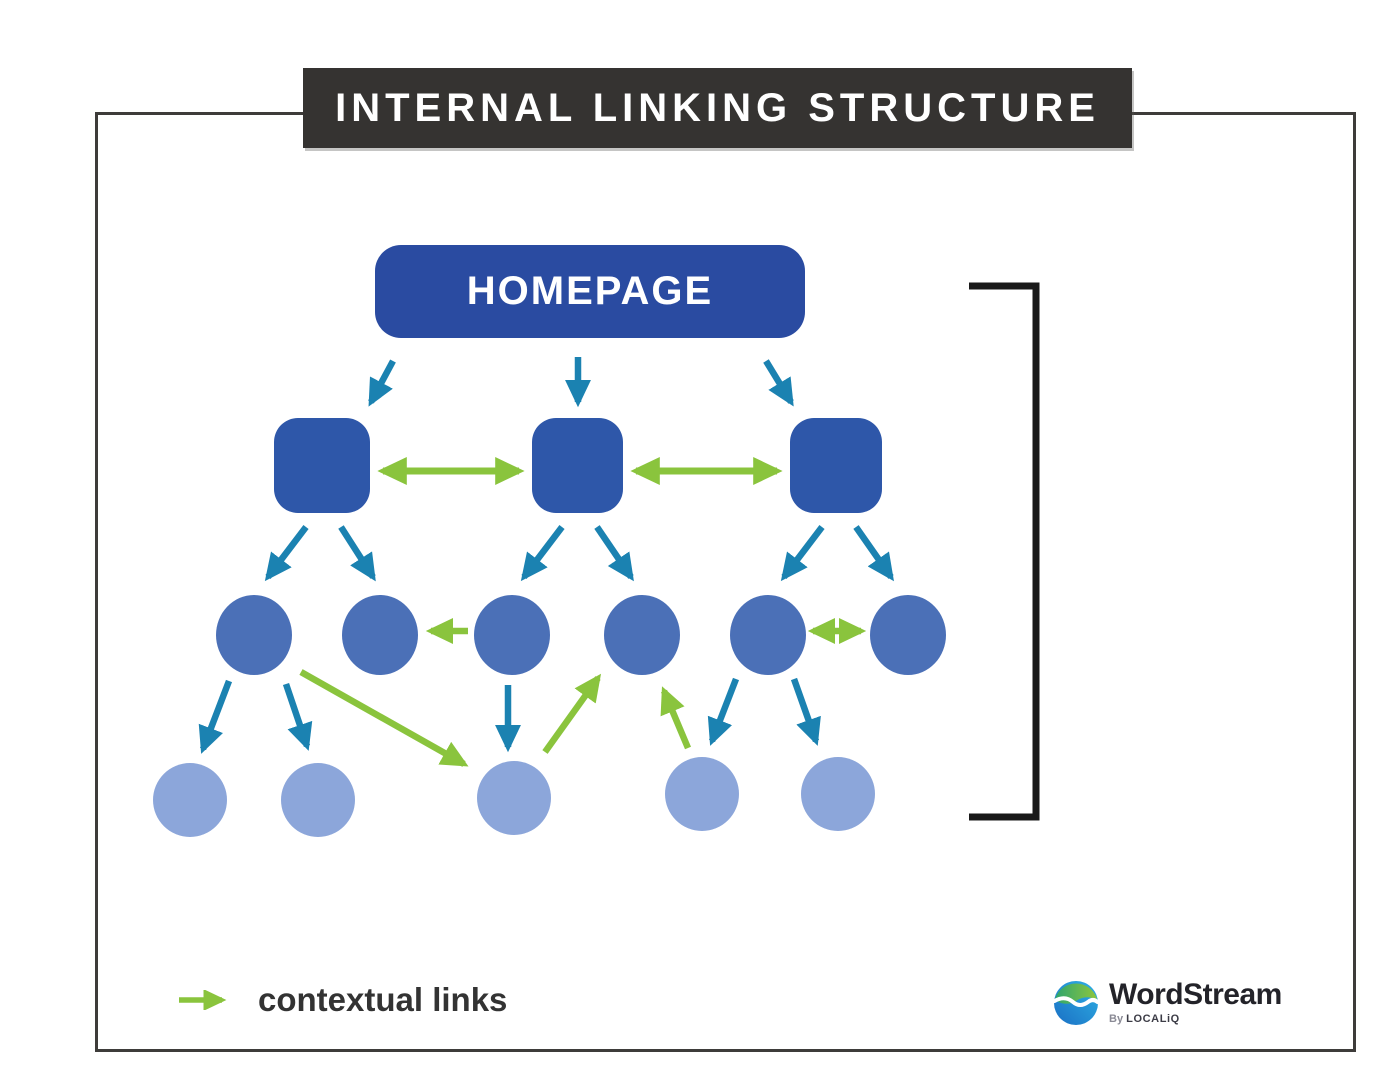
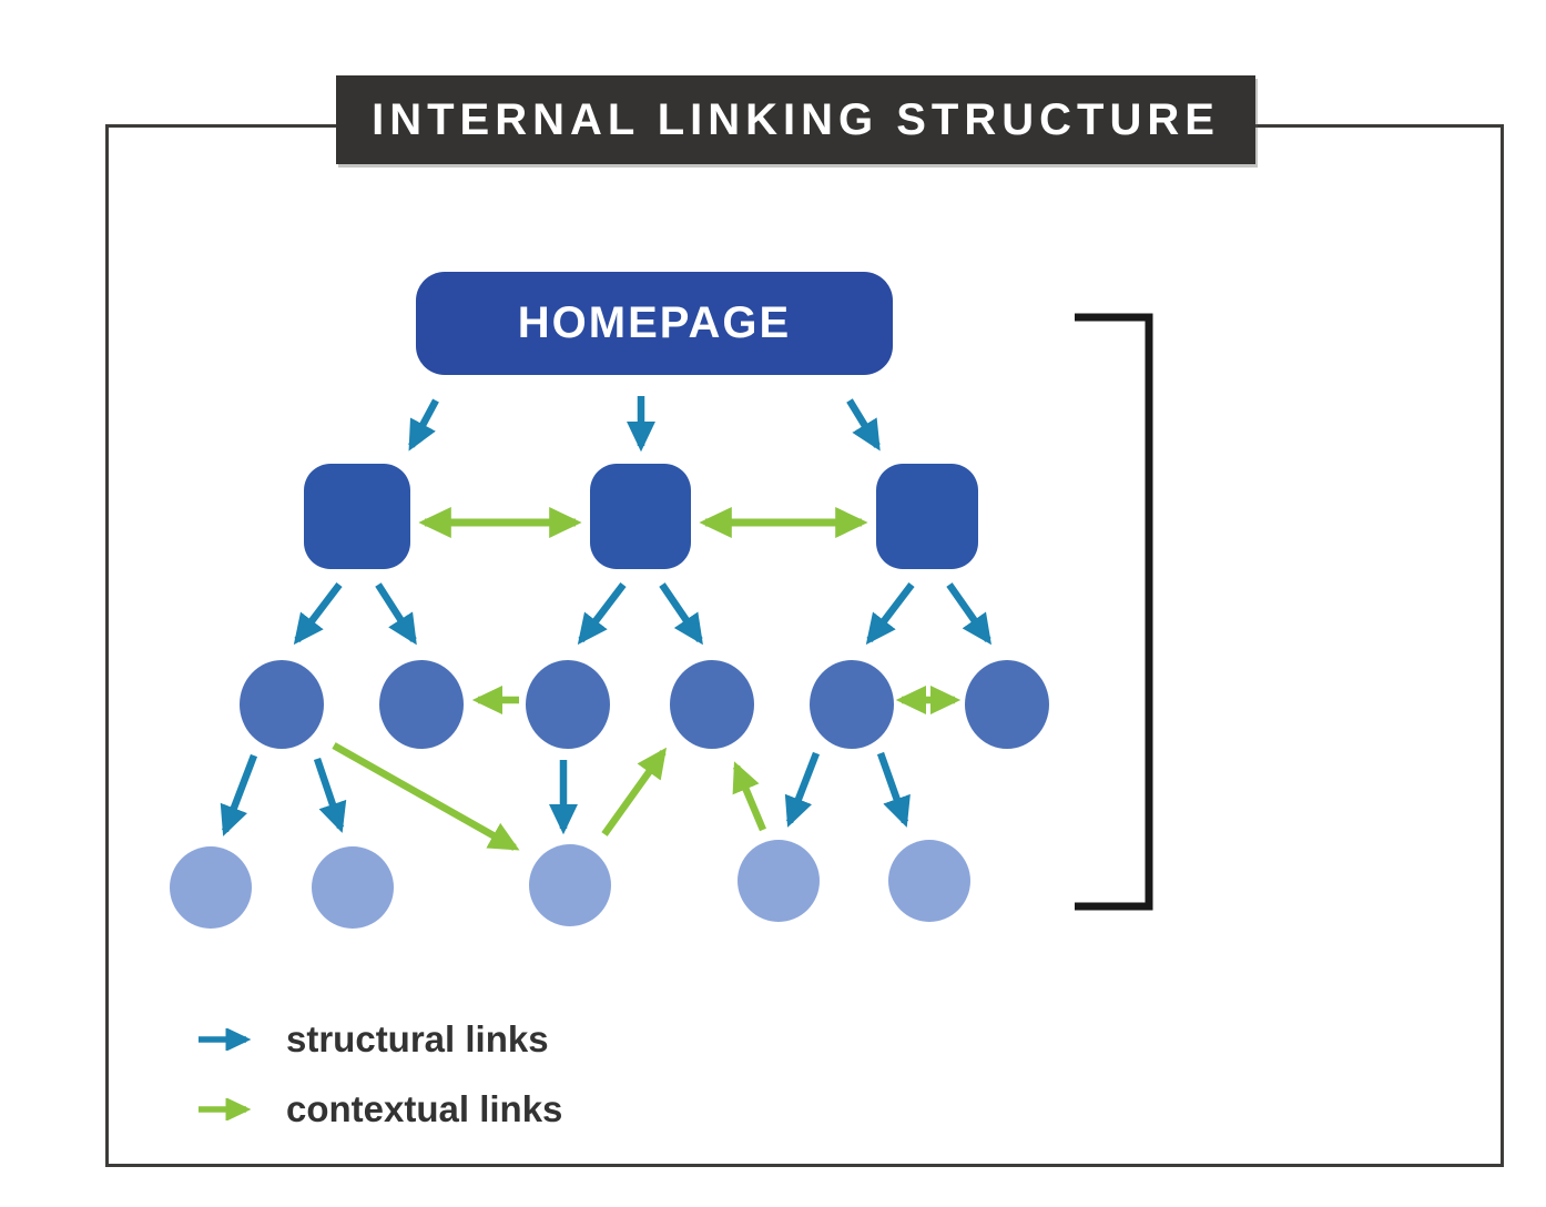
  INTERNAL LINKING STRUCTURE
  HOMEPAGE
+ structural links
  contextual links
- WordStream
- By LOCALiQ
